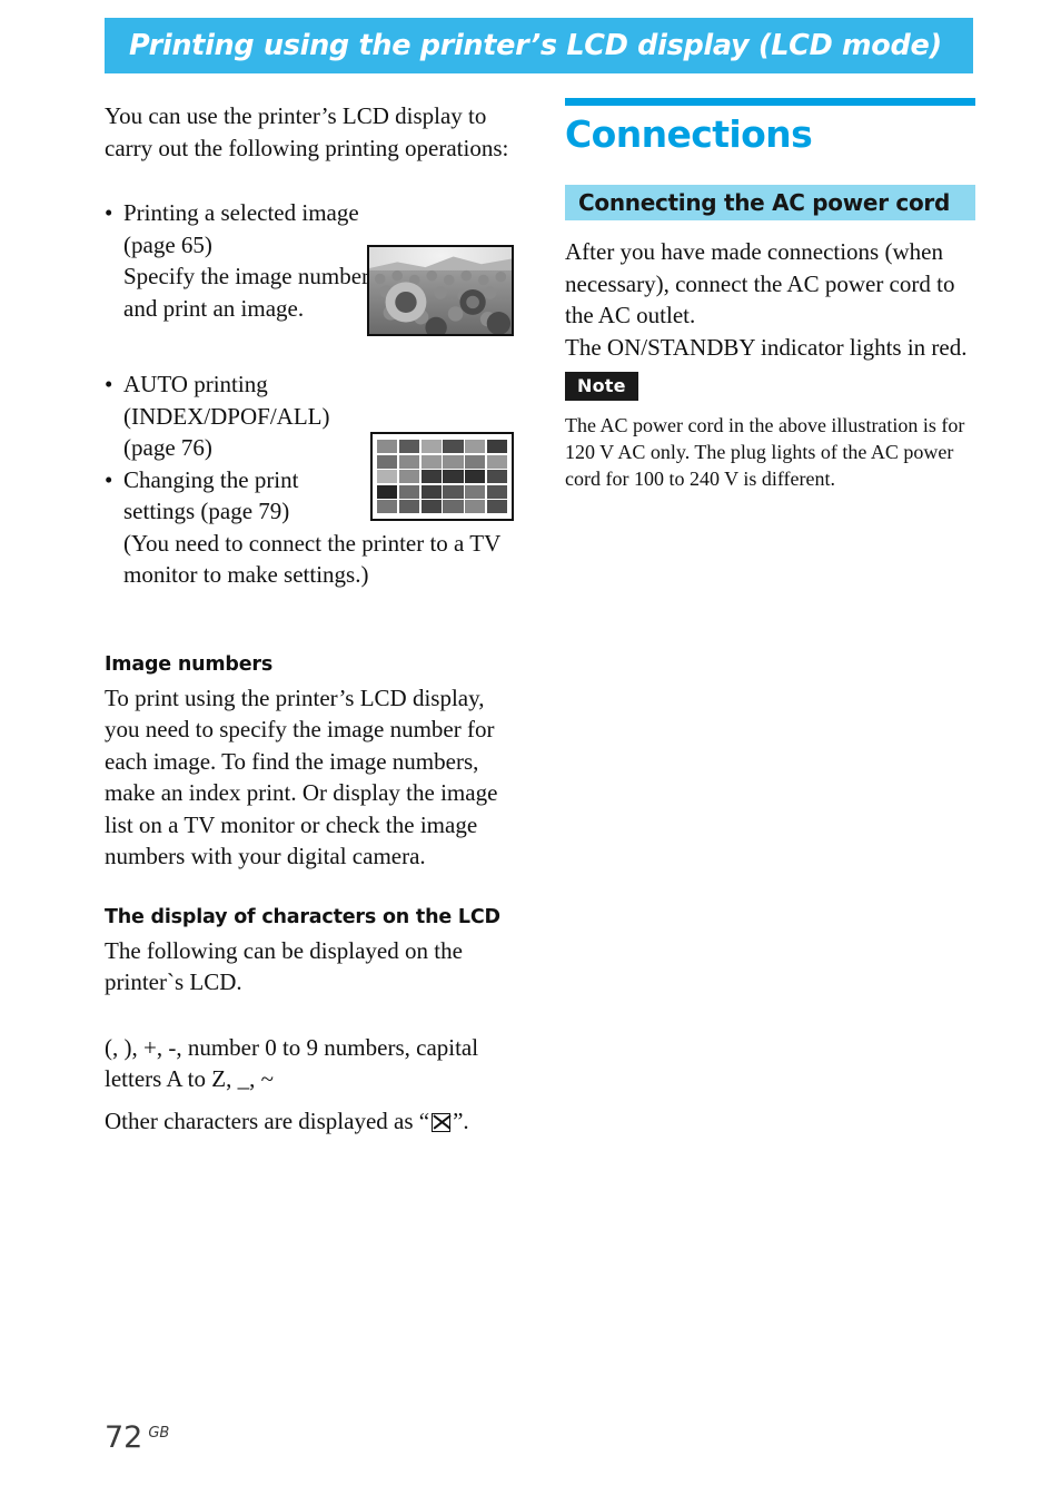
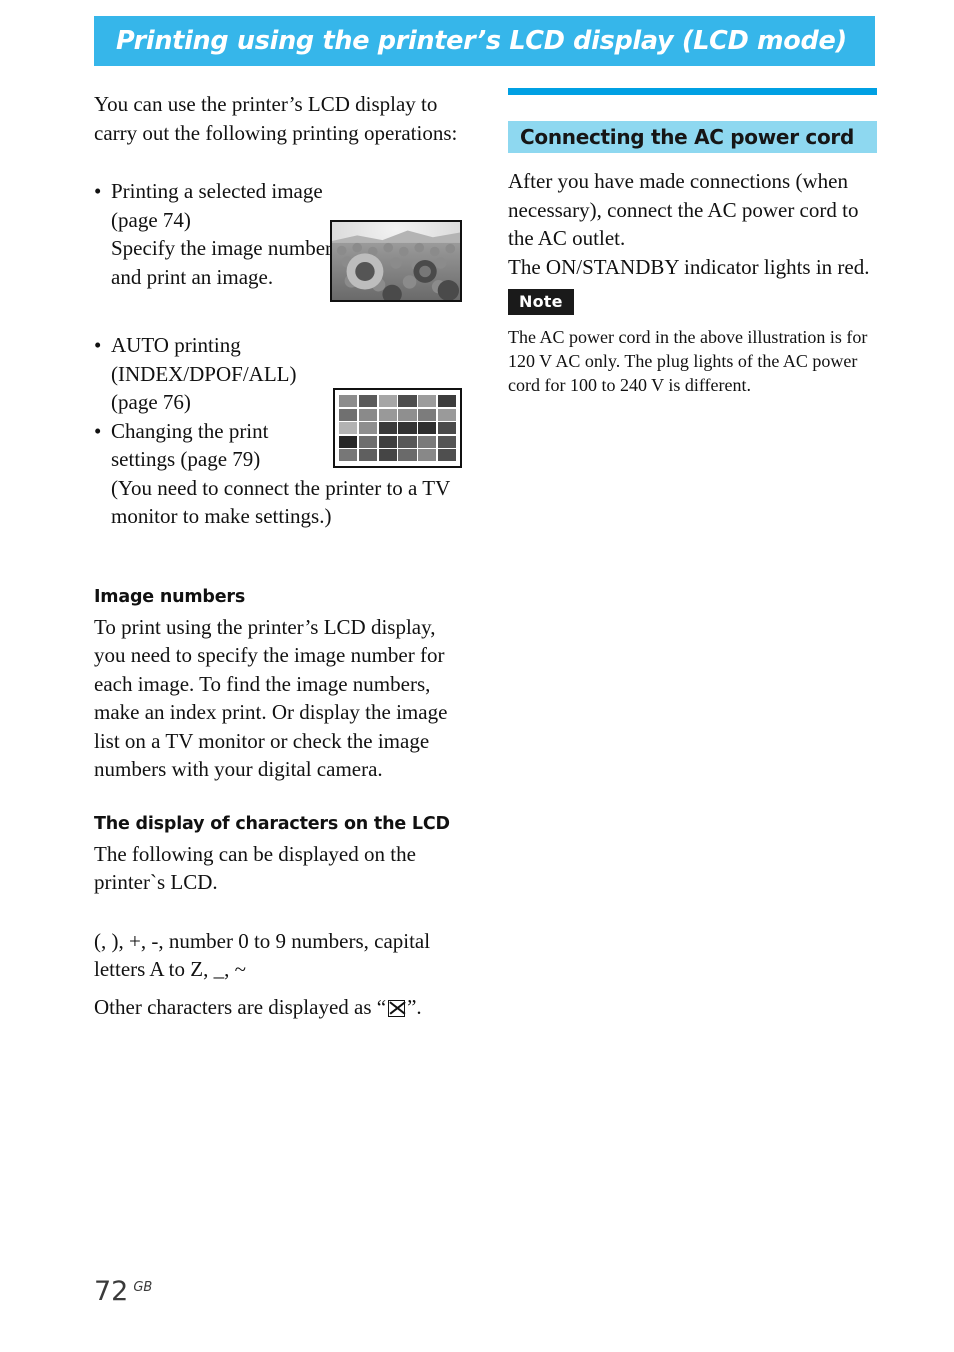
  Printing using the printer’s LCD display (LCD mode)
  You can use the printer’s LCD display to carry out the following printing operations:
  •
- Printing a selected image (page 65)
+ Printing a selected image (page 74)
  Specify the image number and print an image.
  •
  AUTO printing (INDEX/DPOF/ALL) (page 76)
  •
  Changing the print settings (page 79)
  (You need to connect the printer to a TV monitor to make settings.)
  Image numbers
  To print using the printer’s LCD display, you need to specify the image number for each image. To find the image numbers, make an index print. Or display the image list on a TV monitor or check the image numbers with your digital camera.
  The display of characters on the LCD
  The following can be displayed on the printer`s LCD.
  (, ), +, -, number 0 to 9 numbers, capital letters A to Z, _, ~
  Other characters are displayed as “ ”.
- Connections
  Connecting the AC power cord
  After you have made connections (when necessary), connect the AC power cord to the AC outlet.
  The ON/STANDBY indicator lights in red.
  Note
  The AC power cord in the above illustration is for 120 V AC only. The plug lights of the AC power cord for 100 to 240 V is different.
  72 GB
